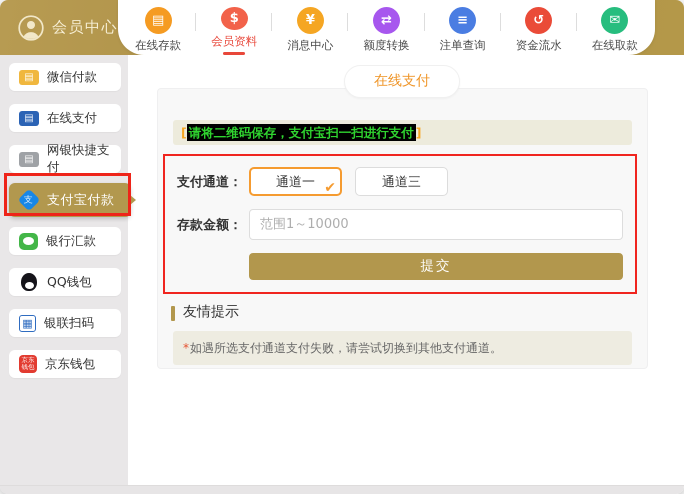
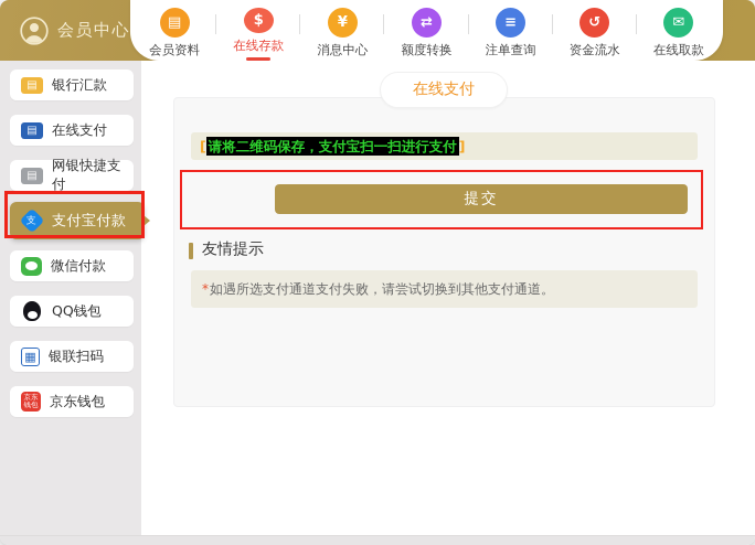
  会员中心
  ▤
- 在线存款
+ 会员资料
  $
- 会员资料
+ 在线存款
  ¥
  消息中心
  ⇄
  额度转换
  ≡
  注单查询
  ↺
  资金流水
  ✉
  在线取款
  ▤
- 微信付款
+ 银行汇款
  ▤
  在线支付
  ▤
  网银快捷支付
  支付宝付款
- 银行汇款
+ 微信付款
  QQ钱包
  ▦
  银联扫码
  京东钱包
  京东钱包
  在线支付
  [ 请将二维码保存，支付宝扫一扫进行支付 ]
- 支付通道：
- 通道一
- ✔
- 通道三
- 存款金额：
- 范围1～10000
  提交
  友情提示
  *如遇所选支付通道支付失败，请尝试切换到其他支付通道。
